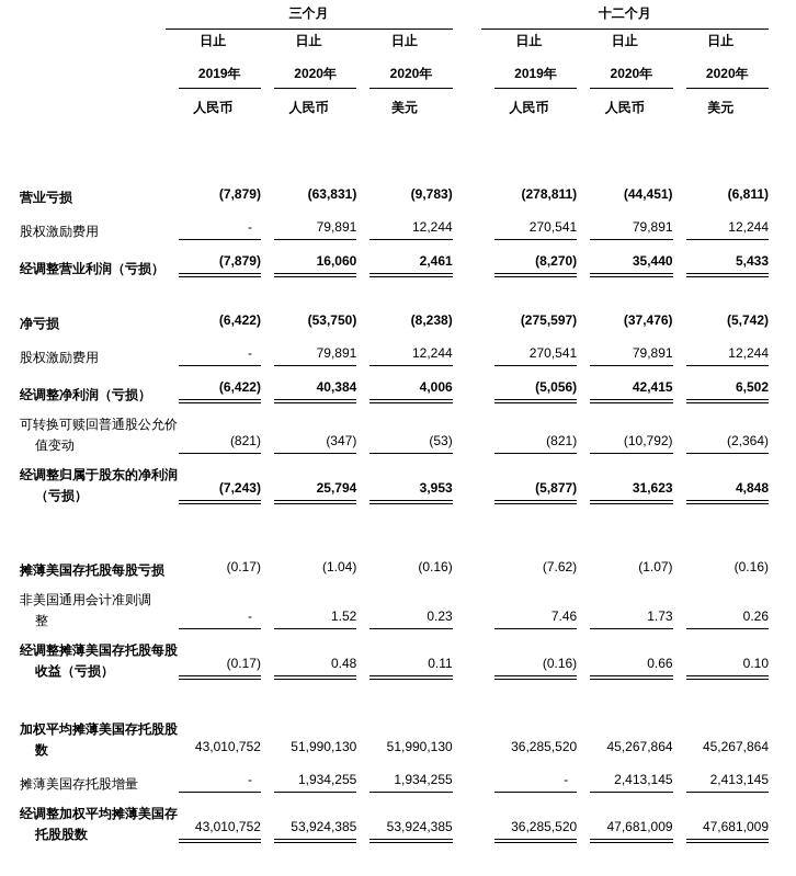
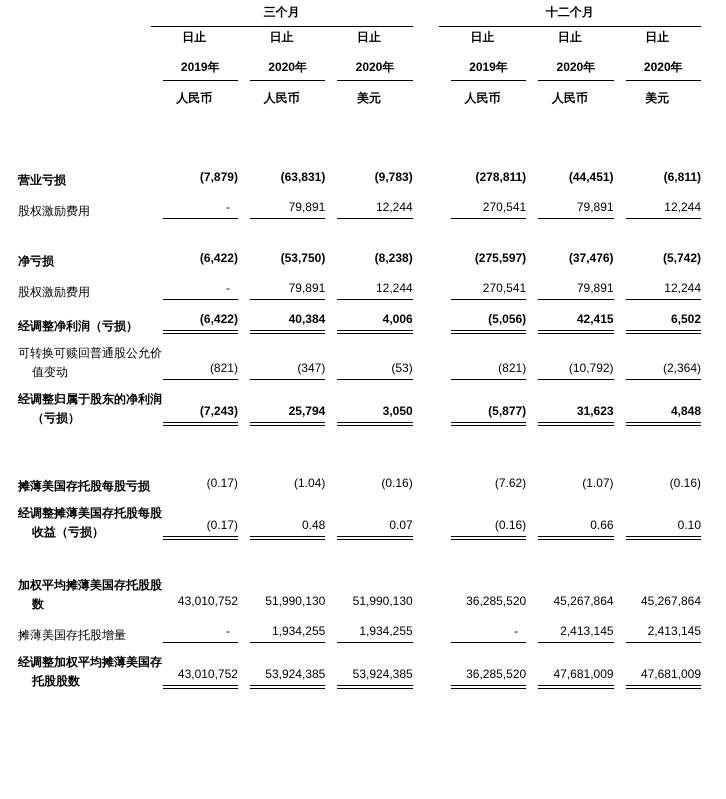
  	三个月		十二个月
  	日止	日止	日止		日止	日止	日止
  	2019年	2020年	2020年		2019年	2020年	2020年
  	人民币	人民币	美元		人民币	人民币	美元
  营业亏损	(7,879)	(63,831)	(9,783)		(278,811)	(44,451)	(6,811)
  股权激励费用	-	79,891	12,244		270,541	79,891	12,244
- 经调整营业利润（亏损）	(7,879)	16,060	2,461		(8,270)	35,440	5,433
  净亏损	(6,422)	(53,750)	(8,238)		(275,597)	(37,476)	(5,742)
  股权激励费用	-	79,891	12,244		270,541	79,891	12,244
  经调整净利润（亏损）	(6,422)	40,384	4,006		(5,056)	42,415	6,502
  可转换可赎回普通股公允价 值变动	(821)	(347)	(53)		(821)	(10,792)	(2,364)
- 经调整归属于股东的净利润 （亏损）	(7,243)	25,794	3,953		(5,877)	31,623	4,848
+ 经调整归属于股东的净利润 （亏损）	(7,243)	25,794	3,050		(5,877)	31,623	4,848
  摊薄美国存托股每股亏损	(0.17)	(1.04)	(0.16)		(7.62)	(1.07)	(0.16)
- 非美国通用会计准则调 整	-	1.52	0.23		7.46	1.73	0.26
- 经调整摊薄美国存托股每股 收益（亏损）	(0.17)	0.48	0.11		(0.16)	0.66	0.10
+ 经调整摊薄美国存托股每股 收益（亏损）	(0.17)	0.48	0.07		(0.16)	0.66	0.10
  加权平均摊薄美国存托股股 数	43,010,752	51,990,130	51,990,130		36,285,520	45,267,864	45,267,864
  摊薄美国存托股增量	-	1,934,255	1,934,255		-	2,413,145	2,413,145
  经调整加权平均摊薄美国存 托股股数	43,010,752	53,924,385	53,924,385		36,285,520	47,681,009	47,681,009
